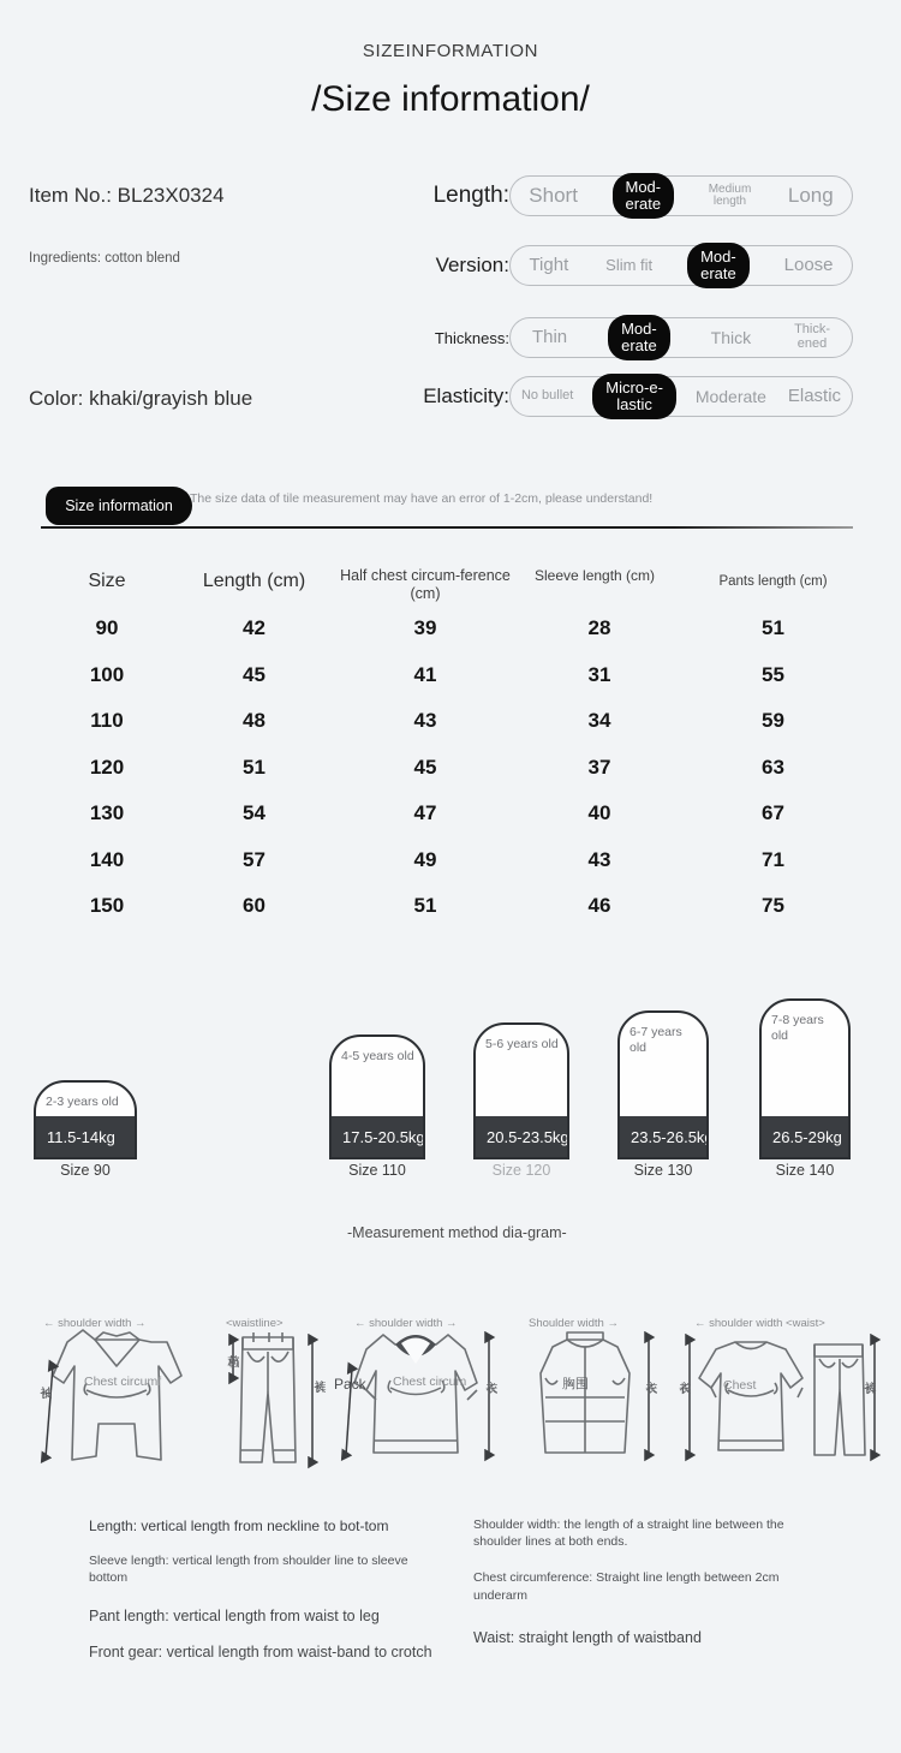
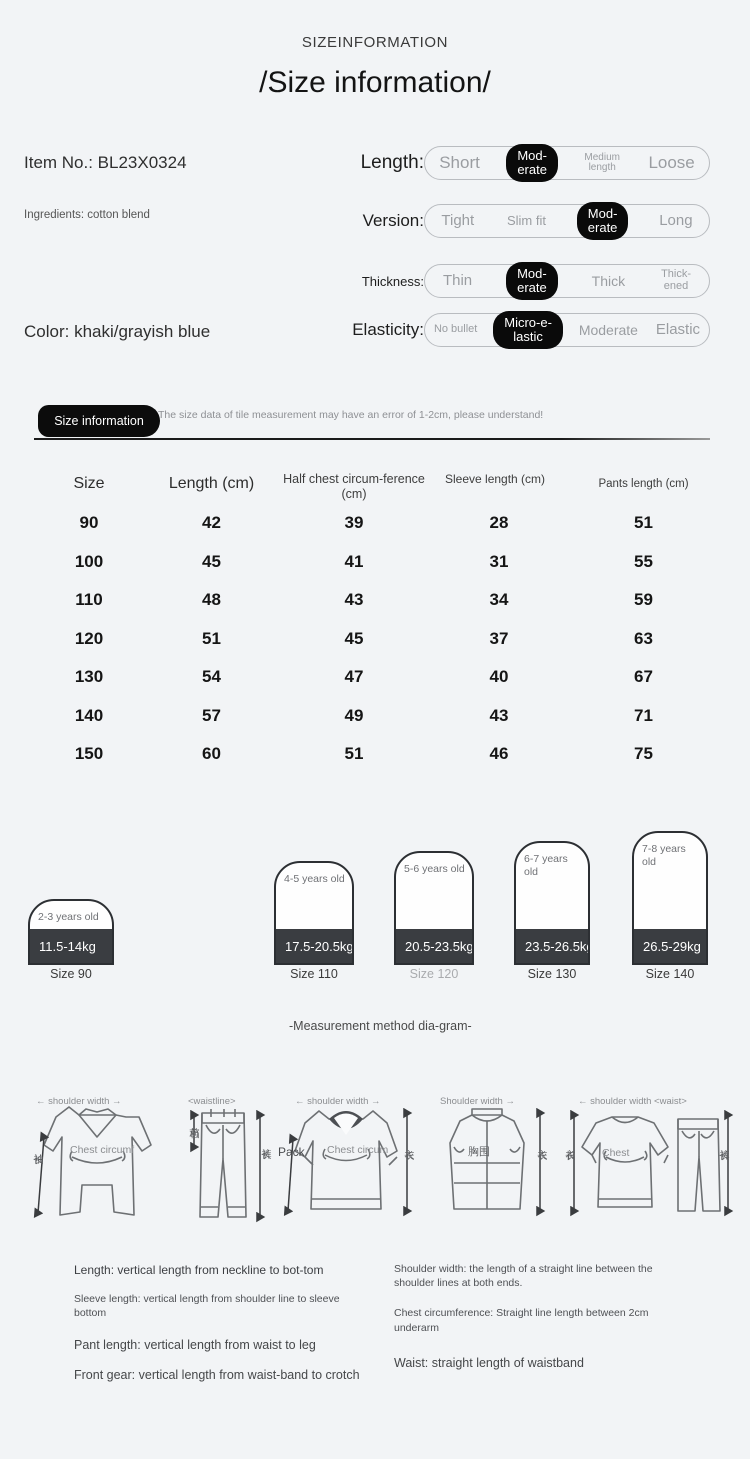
  SIZEINFORMATION
  /Size information/
  Item No.: BL23X0324
  Ingredients: cotton blend
  Color: khaki/grayish blue
  Length:
  Short
  Mod-
  erate
  Medium
  length
- Long
+ Loose
  Version:
  Tight
  Slim fit
  Mod-
  erate
- Loose
+ Long
  Thickness:
  Thin
  Mod-
  erate
  Thick
  Thick-
  ened
  Elasticity:
  No bullet
  Micro-e-
  lastic
  Moderate
  Elastic
  Size information
  The size data of tile measurement may have an error of 1-2cm, please understand!
  Size
  Length (cm)
  Half chest circum-ference (cm)
  Sleeve length (cm)
  Pants length (cm)
  90
  42
  39
  28
  51
  100
  45
  41
  31
  55
  110
  48
  43
  34
  59
  120
  51
  45
  37
  63
  130
  54
  47
  40
  67
  140
  57
  49
  43
  71
  150
  60
  51
  46
  75
  2-3 years old
  11.5-14kg
  Size 90
  4-5 years old
  17.5-20.5kg
  Size 110
  5-6 years old
  20.5-23.5kg
  Size 120
  6-7 years old
  23.5-26.5k
  Size 130
  7-8 years old
  26.5-29kg
  Size 140
  -Measurement method dia-gram-
  ← shoulder width →
  Chest circumf
  <waistline>
  ← shoulder width →
  Chest circum
  Pack
  Shoulder width →
  胸围
  ← shoulder width <waist>
  Chest
  Length: vertical length from neckline to bot-tom
  Sleeve length: vertical length from shoulder line to sleeve bottom
  Pant length: vertical length from waist to leg
  Front gear: vertical length from waist-band to crotch
  Shoulder width: the length of a straight line between the shoulder lines at both ends.
  Chest circumference: Straight line length between 2cm underarm
  Waist: straight length of waistband
